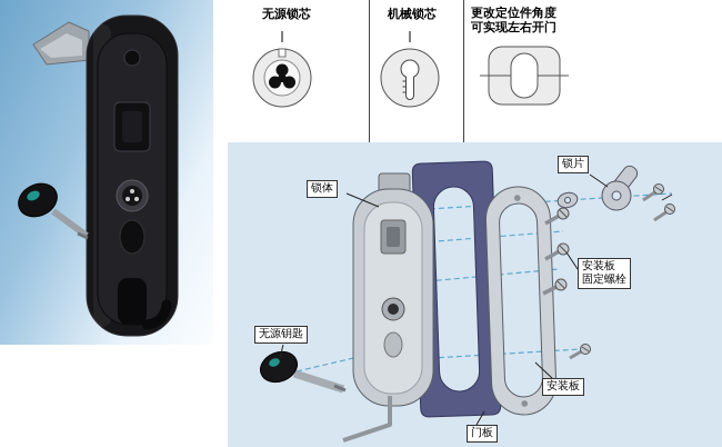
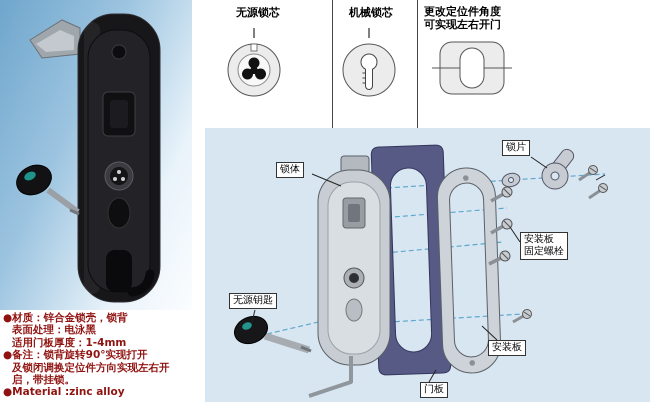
+ ●材质：锌合金锁壳，锁背
+ 表面处理：电泳黑
+ 适用门板厚度：1-4mm
+ ●备注：锁背旋转90°实现打开
+ 及锁闭调换定位件方向实现左右开
+ 启，带挂锁。
+ ●Material :zinc alloy
  无源锁芯
  机械锁芯
  更改定位件角度
  可实现左右开门
  锁体
  锁片
  安装板
  固定螺栓
  无源钥匙
  安装板
  门板
